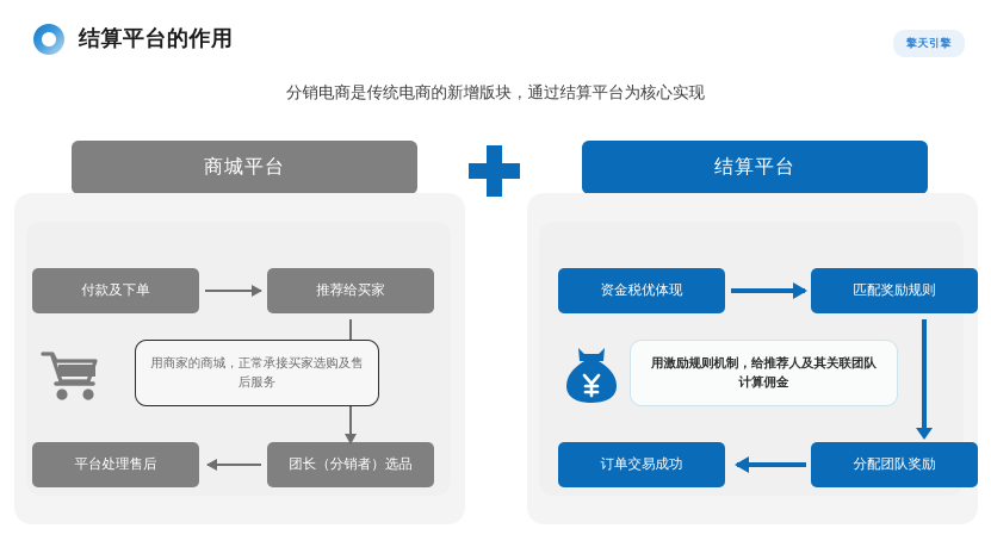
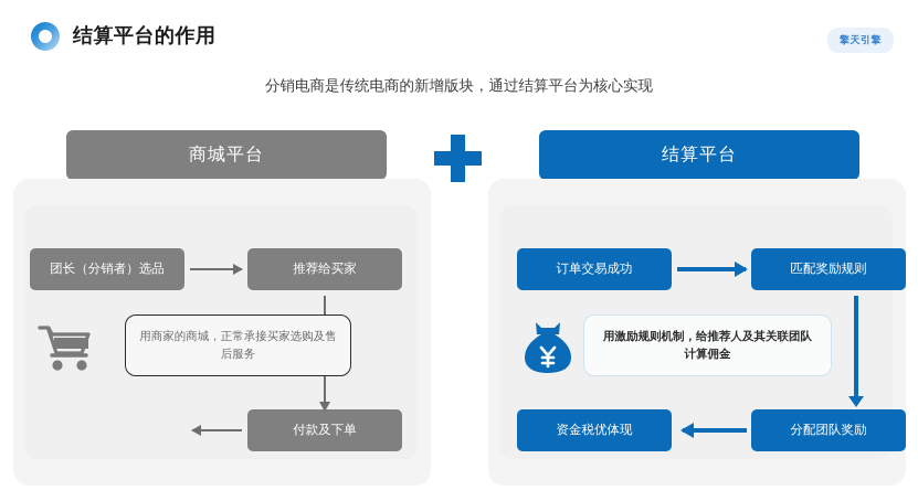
  结算平台的作用
  擎天引擎
  分销电商是传统电商的新增版块，通过结算平台为核心实现
  商城平台
  结算平台
- 付款及下单
+ 团长（分销者）选品
  推荐给买家
- 平台处理售后
- 团长（分销者）选品
+ 付款及下单
  用商家的商城，正常承接买家选购及售后服务
- 资金税优体现
+ 订单交易成功
  匹配奖励规则
- 订单交易成功
+ 资金税优体现
  分配团队奖励
  用激励规则机制，给推荐人及其关联团队计算佣金
